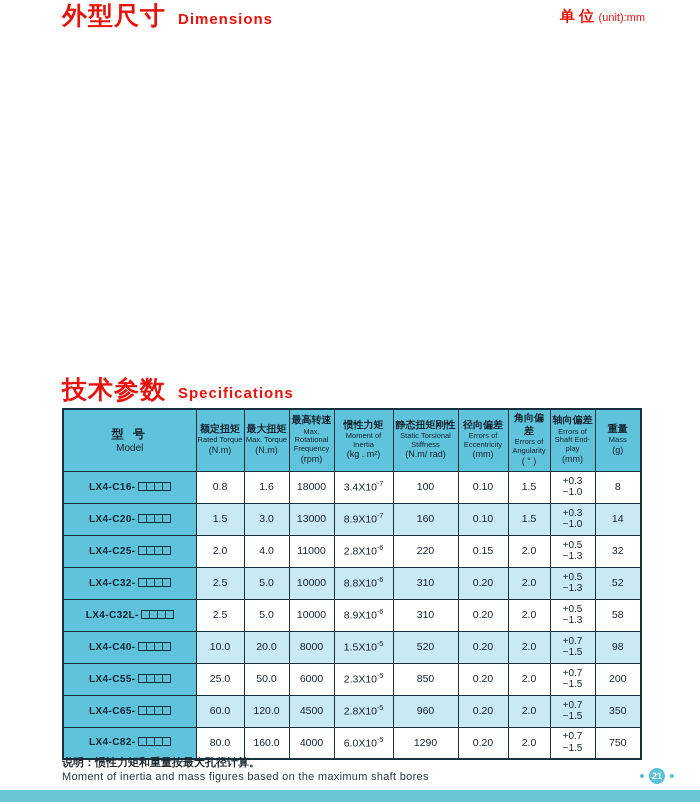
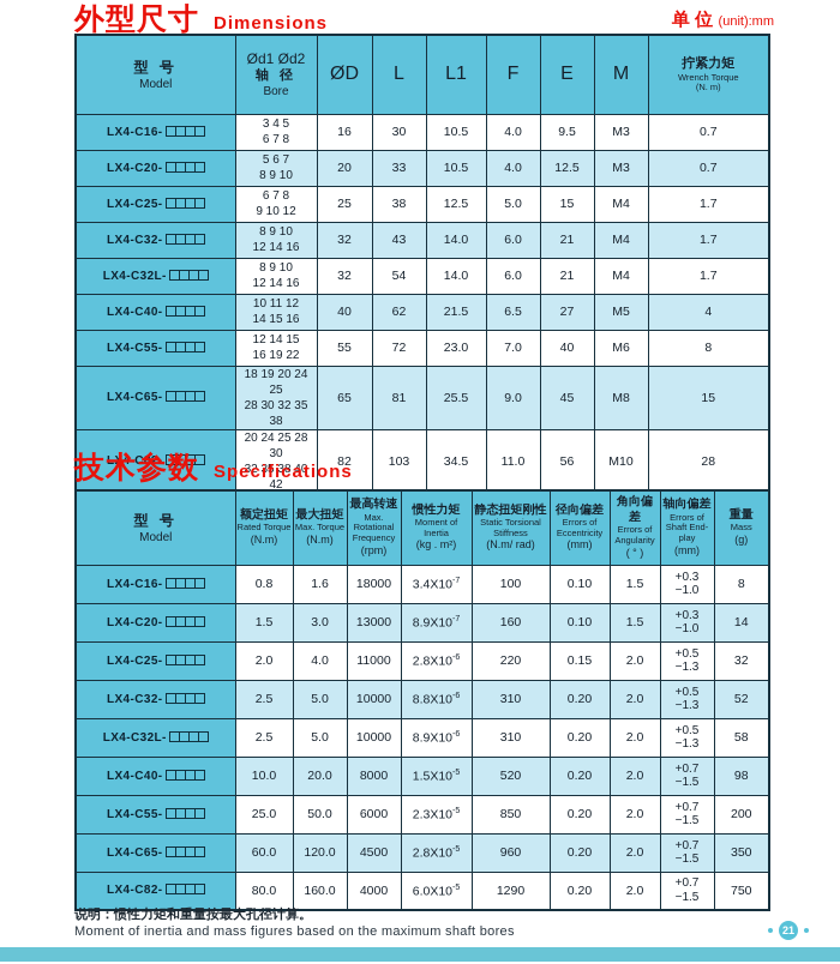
  外型尺寸
  Dimensions
  单 位 (unit):mm
+ 型 号 Model	Ød1 Ød2 轴 径 Bore	ØD	L	L1	F	E	M	拧紧力矩 Wrench Torque (N. m)
+ LX4-C16-	3 4 5 6 7 8	16	30	10.5	4.0	9.5	M3	0.7
+ LX4-C20-	5 6 7 8 9 10	20	33	10.5	4.0	12.5	M3	0.7
+ LX4-C25-	6 7 8 9 10 12	25	38	12.5	5.0	15	M4	1.7
+ LX4-C32-	8 9 10 12 14 16	32	43	14.0	6.0	21	M4	1.7
+ LX4-C32L-	8 9 10 12 14 16	32	54	14.0	6.0	21	M4	1.7
+ LX4-C40-	10 11 12 14 15 16	40	62	21.5	6.5	27	M5	4
+ LX4-C55-	12 14 15 16 19 22	55	72	23.0	7.0	40	M6	8
+ LX4-C65-	18 19 20 24 25 28 30 32 35 38	65	81	25.5	9.0	45	M8	15
+ LX4-C82-	20 24 25 28 30 32 35 38 40 42	82	103	34.5	11.0	56	M10	28
  技术参数
  Specifications
  型 号 Model	额定扭矩 Rated Torque (N.m)	最大扭矩 Max. Torque (N.m)	最高转速 Max. Rotational Frequency (rpm)	惯性力矩 Moment of Inertia (kg . m²)	静态扭矩刚性 Static Torsional Stiffness (N.m/ rad)	径向偏差 Errors of Eccentricity (mm)	角向偏差 Errors of Angularity ( ° )	轴向偏差 Errors of Shaft End-play (mm)	重量 Mass (g)
  LX4-C16-	0.8	1.6	18000	3.4X10	100	0.10	1.5	+0.3 −1.0	8
  LX4-C20-	1.5	3.0	13000	8.9X10	160	0.10	1.5	+0.3 −1.0	14
  LX4-C25-	2.0	4.0	11000	2.8X10	220	0.15	2.0	+0.5 −1.3	32
  LX4-C32-	2.5	5.0	10000	8.8X10	310	0.20	2.0	+0.5 −1.3	52
  LX4-C32L-	2.5	5.0	10000	8.9X10	310	0.20	2.0	+0.5 −1.3	58
  LX4-C40-	10.0	20.0	8000	1.5X10	520	0.20	2.0	+0.7 −1.5	98
  LX4-C55-	25.0	50.0	6000	2.3X10	850	0.20	2.0	+0.7 −1.5	200
  LX4-C65-	60.0	120.0	4500	2.8X10	960	0.20	2.0	+0.7 −1.5	350
  LX4-C82-	80.0	160.0	4000	6.0X10	1290	0.20	2.0	+0.7 −1.5	750
  说明：惯性力矩和重量按最大孔径计算。
  Moment of inertia and mass figures based on the maximum shaft bores
  21
